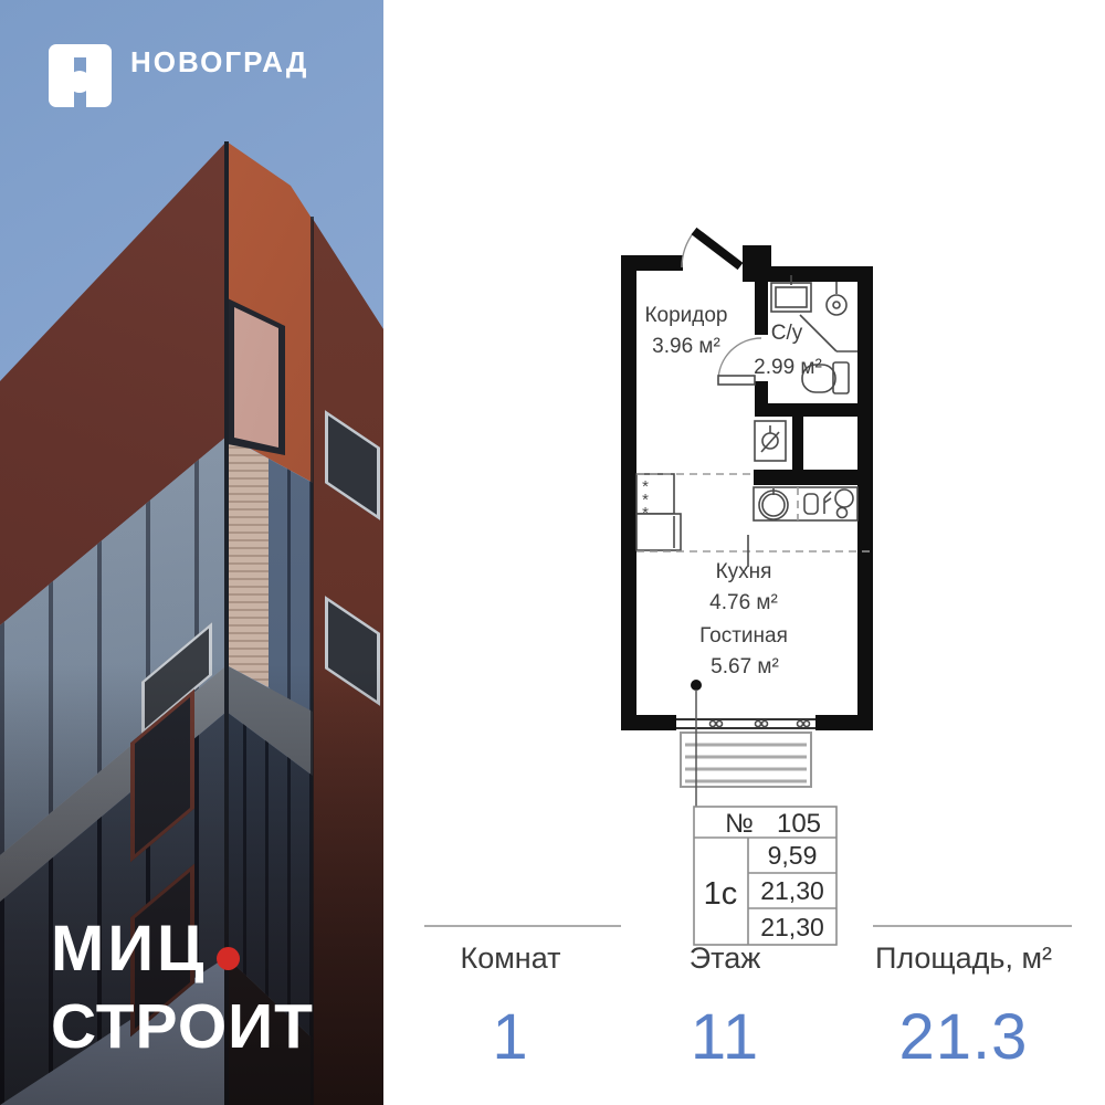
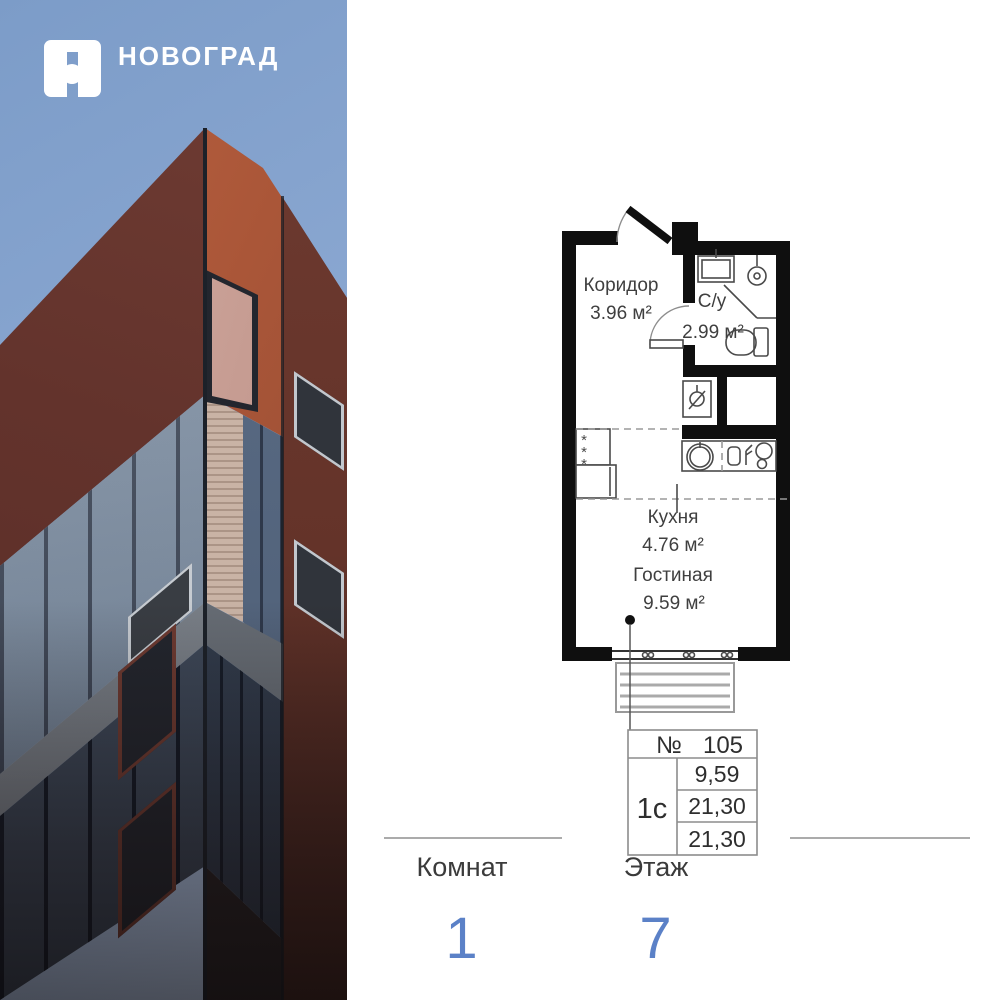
  НОВОГРАД
- МИЦ
- СТРОИТ
  *
  *
  Коридор
  3.96 м²
  С/у
  2.99 м²
  Кухня
  4.76 м²
  Гостиная
- 5.67 м²
+ 9.59 м²
  №
  105
  1с
  9,59
  21,30
  21,30
  Комнат
  1
  Этаж
- 11
+ 7
- Площадь, м²
- 21.3
